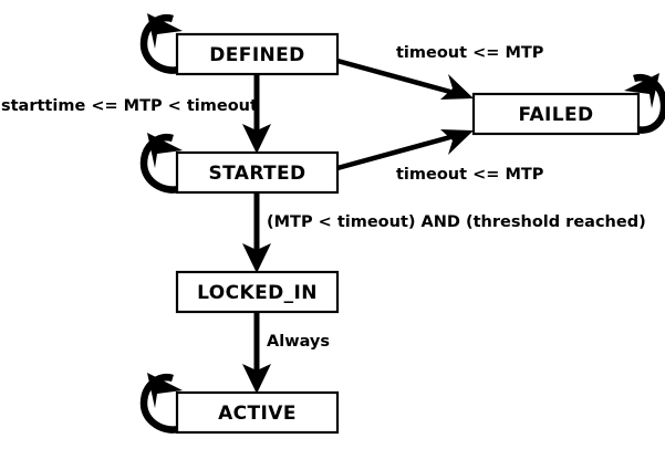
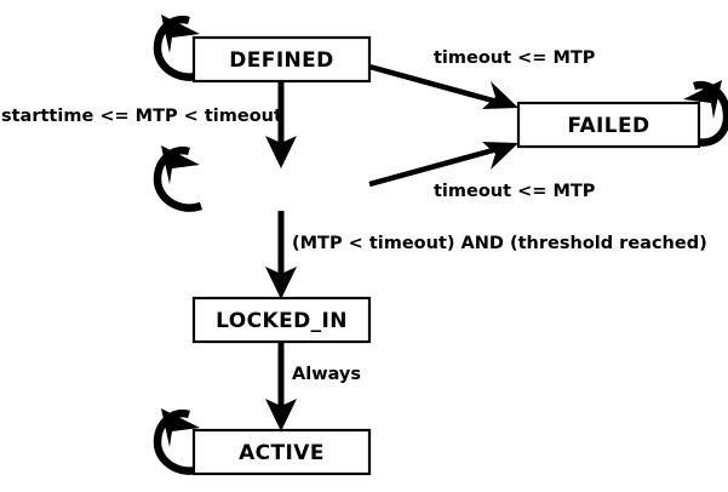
  DEFINED
- STARTED
  FAILED
  LOCKED_IN
  ACTIVE
  starttime <= MTP < timeout
  timeout <= MTP
  timeout <= MTP
  (MTP < timeout) AND (threshold reached)
  Always
